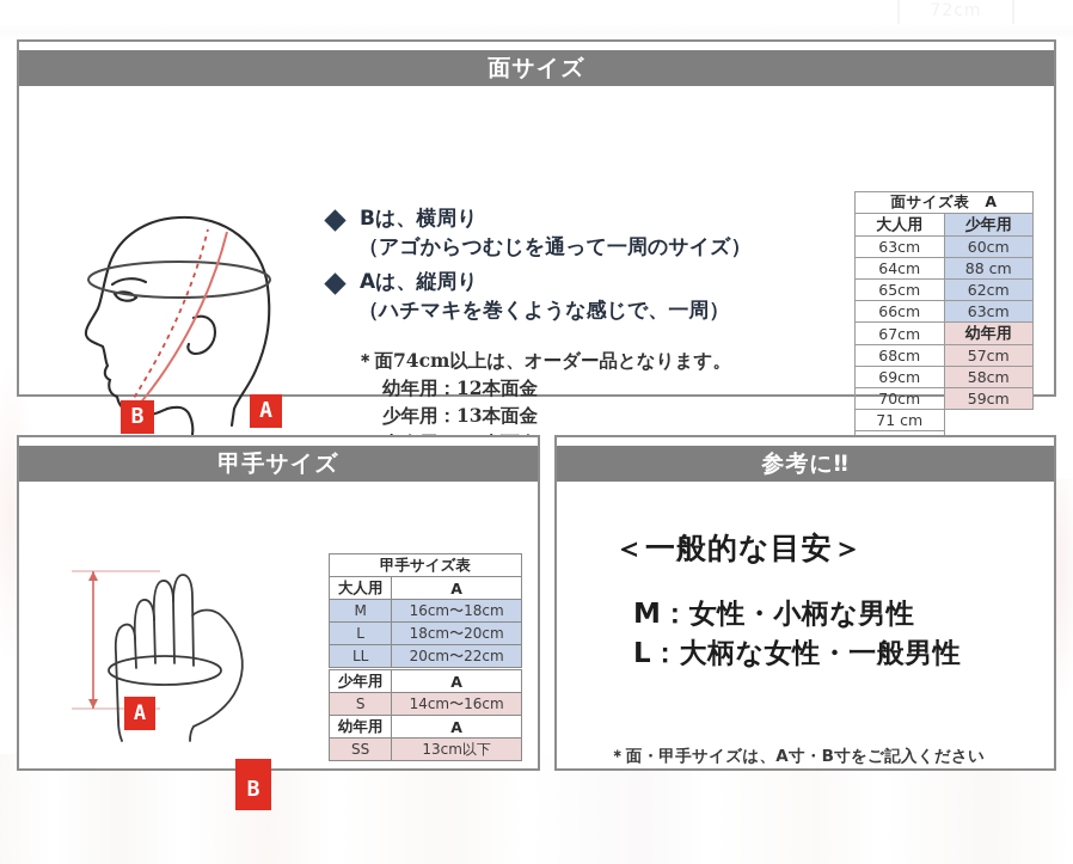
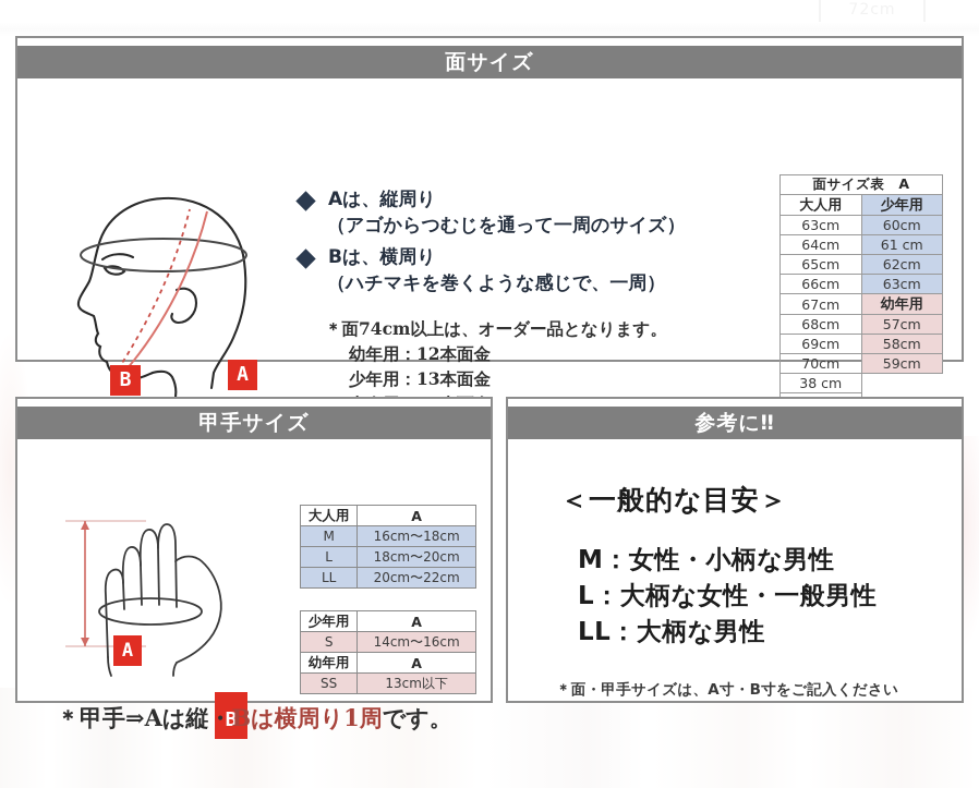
  面サイズ
  B
  A
- Bは、横周り
+ Aは、縦周り
  （アゴからつむじを通って一周のサイズ）
- Aは、縦周り
+ Bは、横周り
  （ハチマキを巻くような感じで、一周）
  ＊面74cm以上は、オーダー品となります。
  幼年用：12本面金
  少年用：13本面金
  面サイズ表 A
  大人用	少年用
  63cm	60cm
- 64cm	88 cm
+ 64cm	61 cm
  65cm	62cm
  66cm	63cm
  67cm	幼年用
  68cm	57cm
  69cm	58cm
  70cm	59cm
- 71 cm
+ 38 cm
  甲手サイズ
  A
  B
- 甲手サイズ表
  大人用	A
  M	16cm〜18cm
  L	18cm〜20cm
  LL	20cm〜22cm
  少年用	A
  S	14cm〜16cm
  幼年用	A
  SS	13cm以下
+ ＊甲手⇒Aは縦・Bは横周り1周です。
  参考に‼
  ＜一般的な目安＞
  M：女性・小柄な男性
  L：大柄な女性・一般男性
+ LL：大柄な男性
  ＊面・甲手サイズは、A寸・B寸をご記入ください
